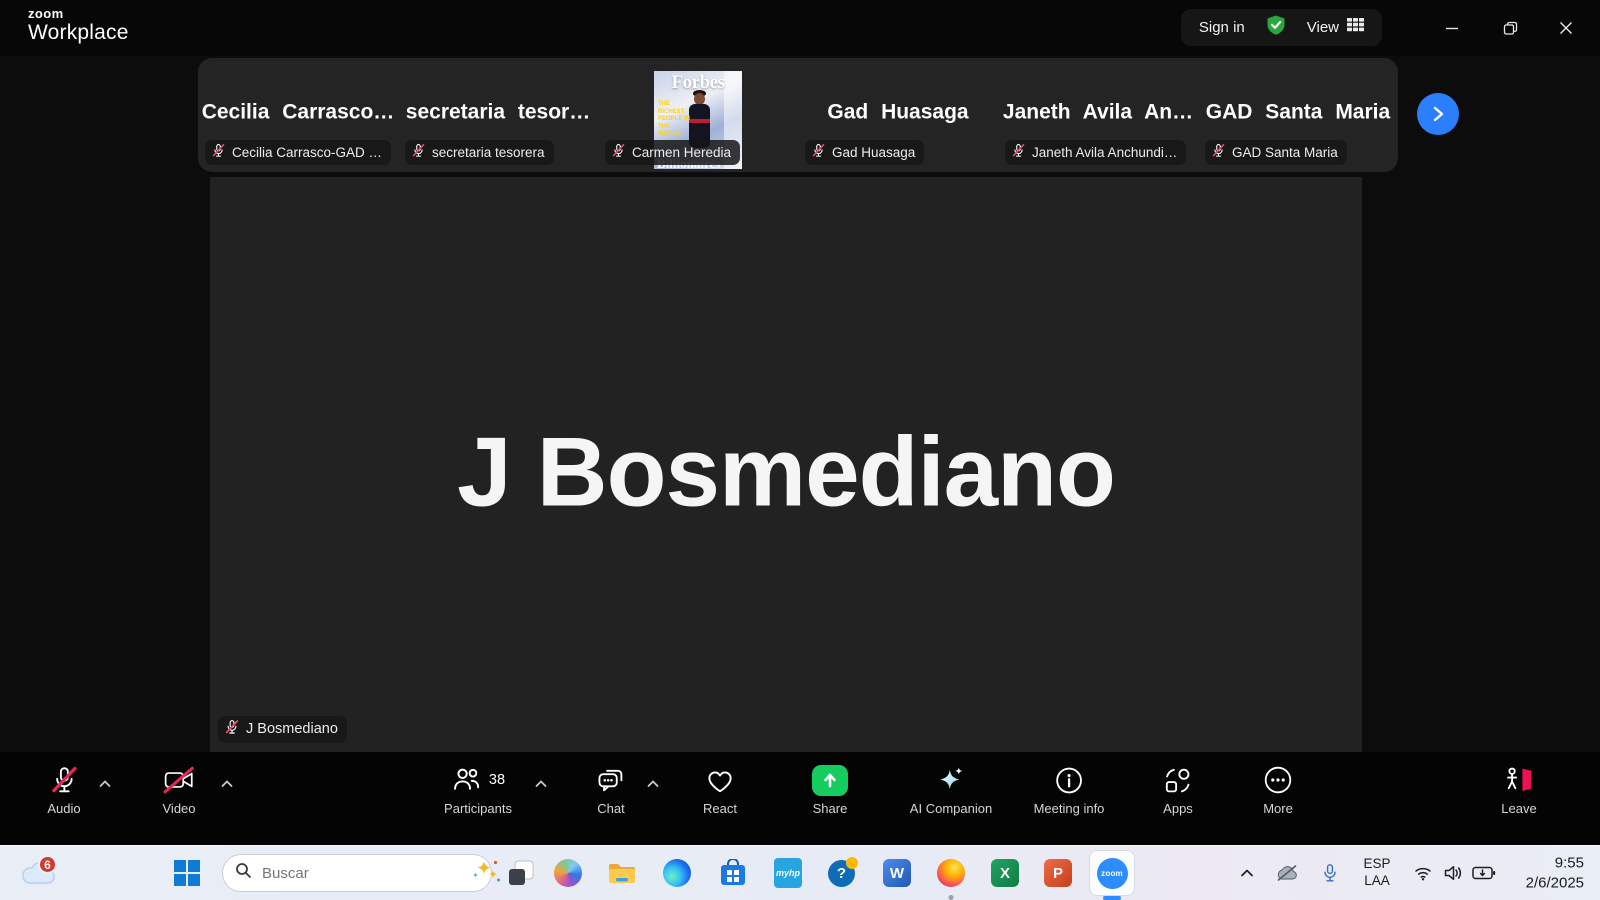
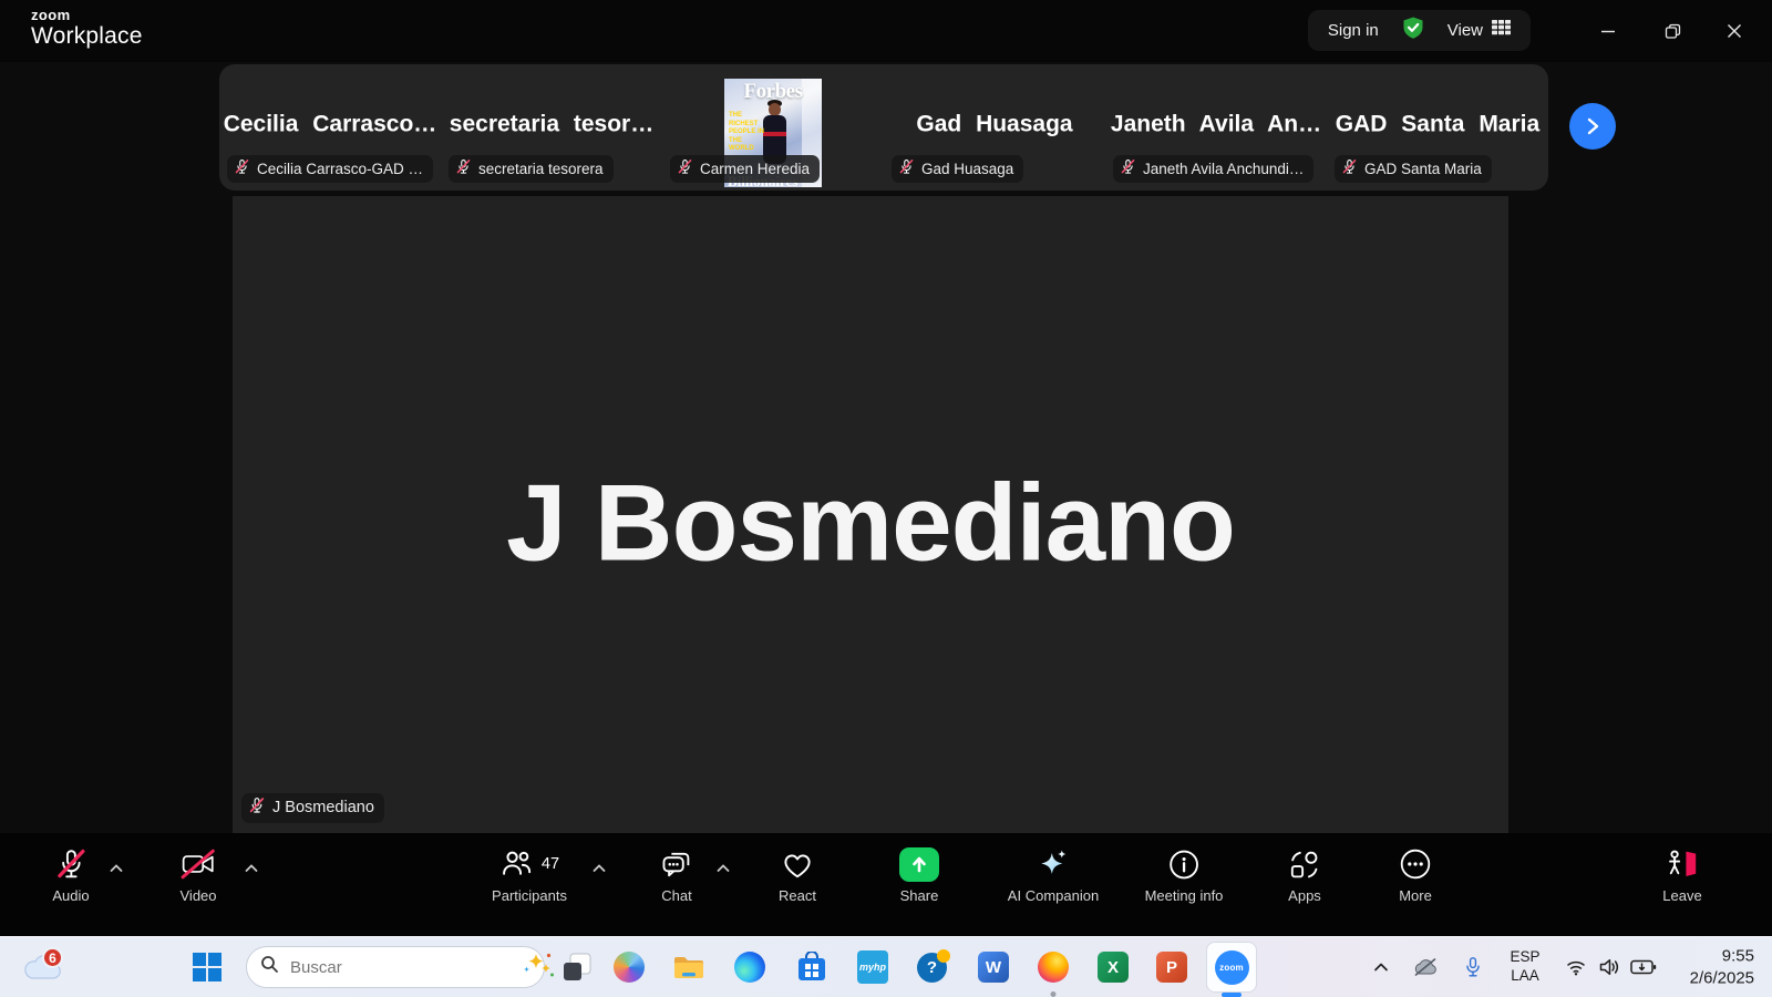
  zoom
  Workplace
  Sign in
  View
  Cecilia Carrasco…
  Cecilia Carrasco-GAD …
  secretaria tesor…
  secretaria tesorera
  Forbes
  Billionaires
  Carmen Heredia
  Gad Huasaga
  Gad Huasaga
  Janeth Avila An…
  Janeth Avila Anchundi…
  GAD Santa Maria
  GAD Santa Maria
  J Bosmediano
  J Bosmediano
  Audio
  Video
- 38
+ 47
  Participants
  Chat
  React
  Share
  AI Companion
  Meeting info
  Apps
  More
  Leave
  6
  Buscar
  myhp
  ?
  W
  X
  P
  zoom
  ESP
  LAA
  9:55
  2/6/2025
